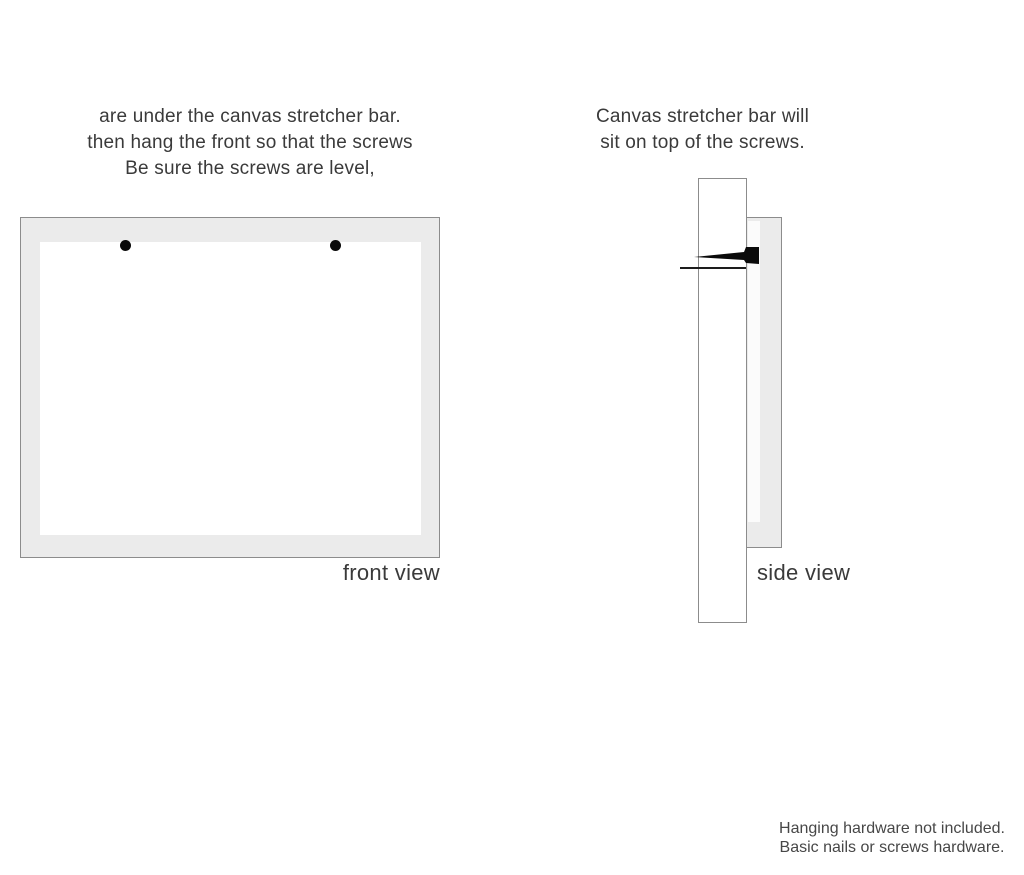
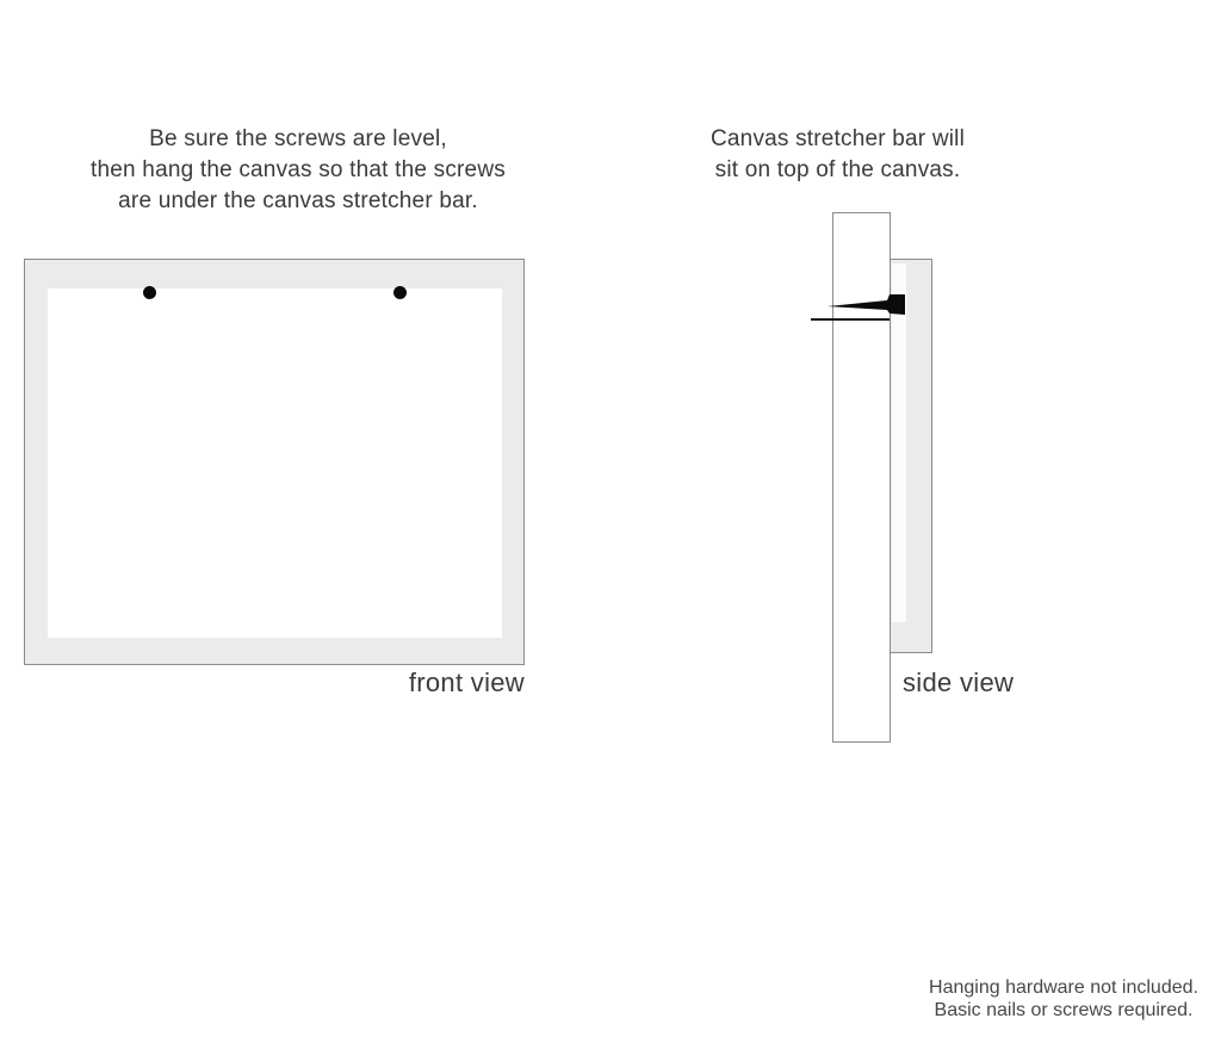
- are under the canvas stretcher bar.
+ Be sure the screws are level,
- then hang the front so that the screws
+ then hang the canvas so that the screws
- Be sure the screws are level,
+ are under the canvas stretcher bar.
  Canvas stretcher bar will
- sit on top of the screws.
+ sit on top of the canvas.
  front view
  side view
  Hanging hardware not included.
- Basic nails or screws hardware.
+ Basic nails or screws required.
